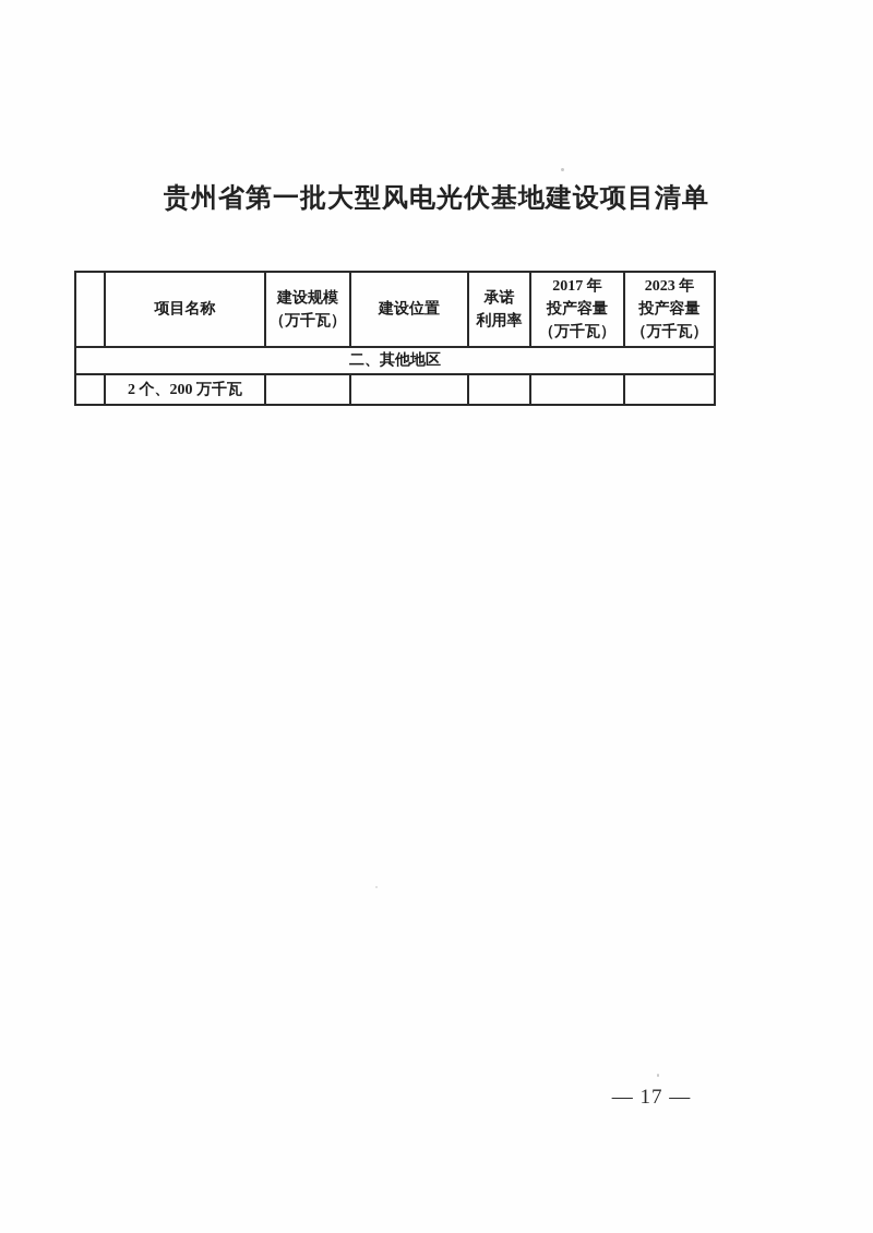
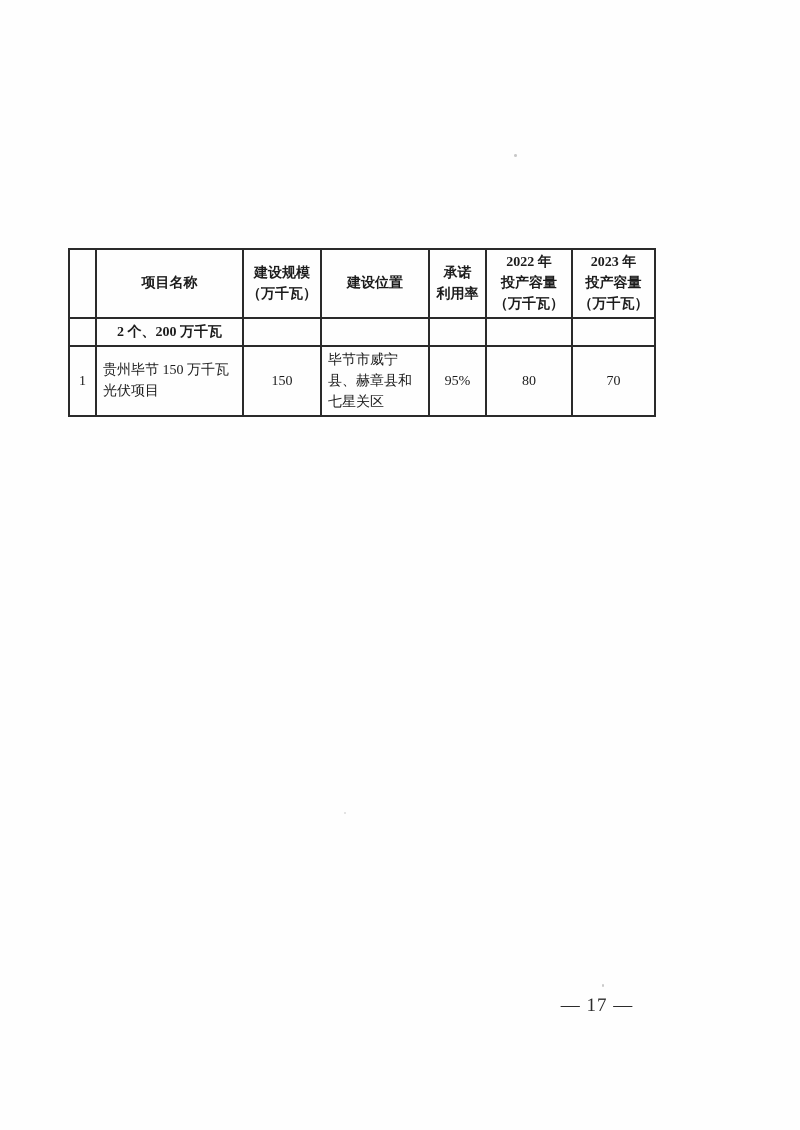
- 贵州省第一批大型风电光伏基地建设项目清单
- 	项目名称	建设规模 （万千瓦）	建设位置	承诺 利用率	2017 年 投产容量 （万千瓦）	2023 年 投产容量 （万千瓦）
+ 	项目名称	建设规模 （万千瓦）	建设位置	承诺 利用率	2022 年 投产容量 （万千瓦）	2023 年 投产容量 （万千瓦）
- 二、其他地区
  	2 个、200 万千瓦
+ 1	贵州毕节 150 万千瓦光伏项目	150	毕节市威宁县、赫章县和七星关区	95%	80	70
  — 17 —
